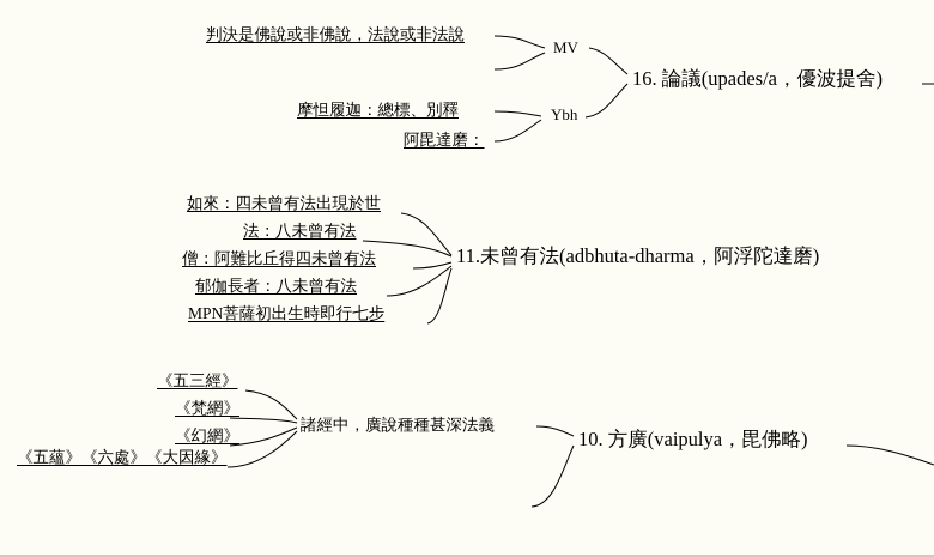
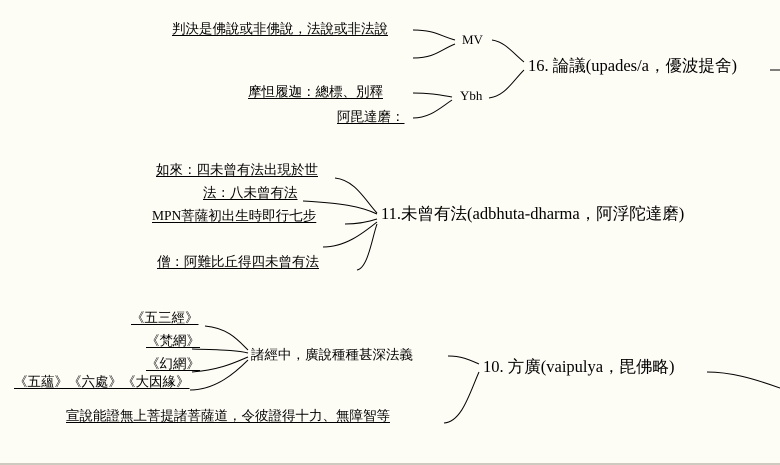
  判決是佛說或非佛說，法說或非法說
  摩怛履迦：總標、別釋
  阿毘達磨：
  MV
  Ybh
  16. 論議(upades/a，優波提舍)
  如來：四未曾有法出現於世
  法：八未曾有法
- 僧：阿難比丘得四未曾有法
+ MPN菩薩初出生時即行七步
- 郁伽長者：八未曾有法
- MPN菩薩初出生時即行七步
+ 僧：阿難比丘得四未曾有法
  11.未曾有法(adbhuta-dharma，阿浮陀達磨)
  《五三經》
  《梵網》
  《幻網》
  《五蘊》
  《六處》
  《大因緣》
+ 宣說能證無上菩提諸菩薩道，令彼證得十力、無障智等
  諸經中，廣說種種甚深法義
  10. 方廣(vaipulya，毘佛略)
